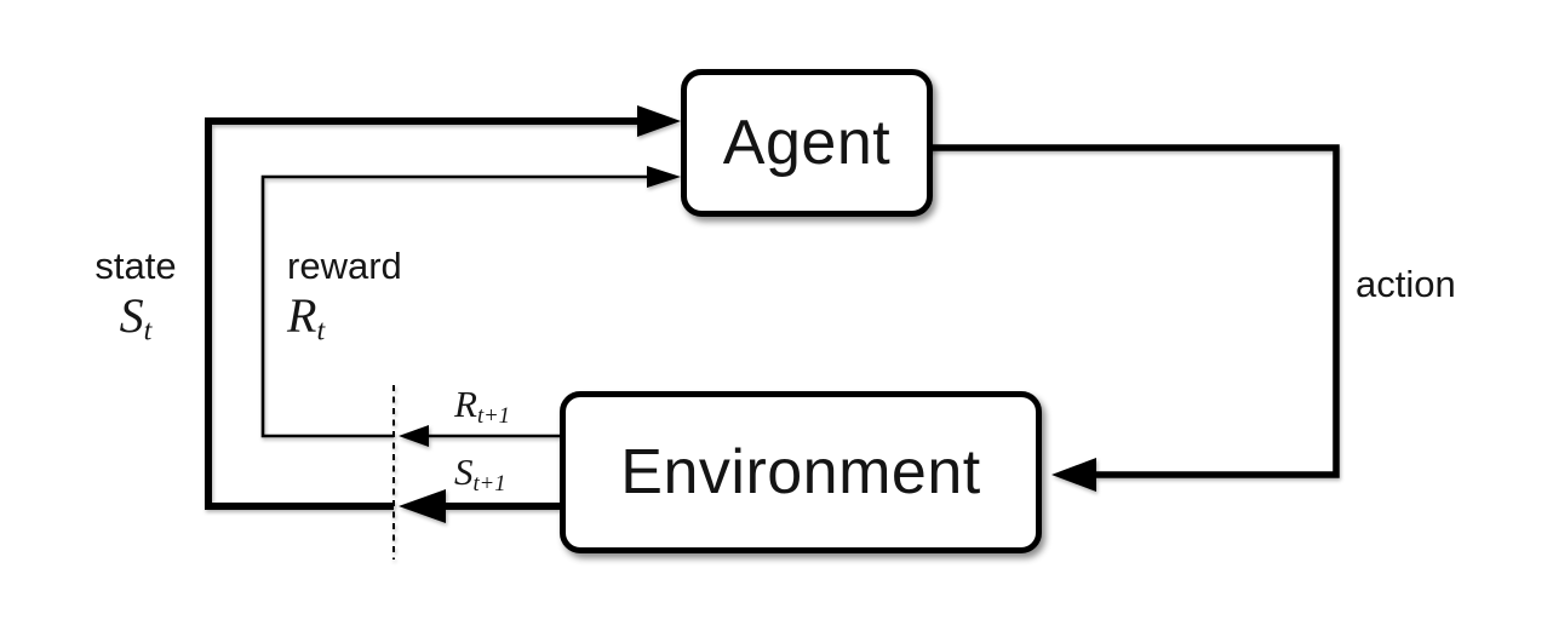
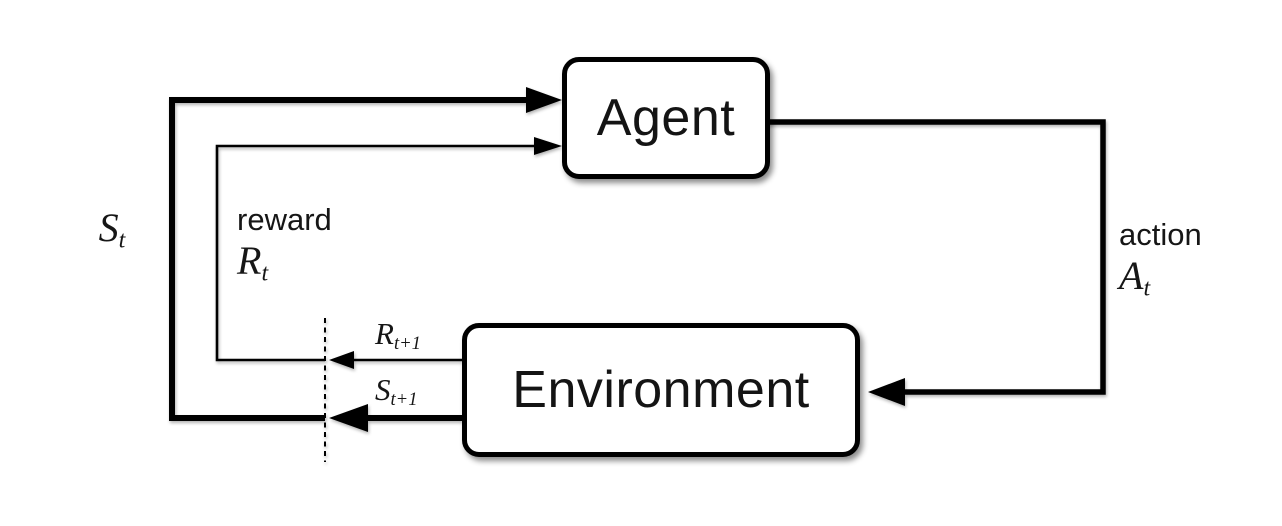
  Agent
  Environment
- state
  St
  reward
  Rt
  action
+ At
  Rt+1
  St+1
